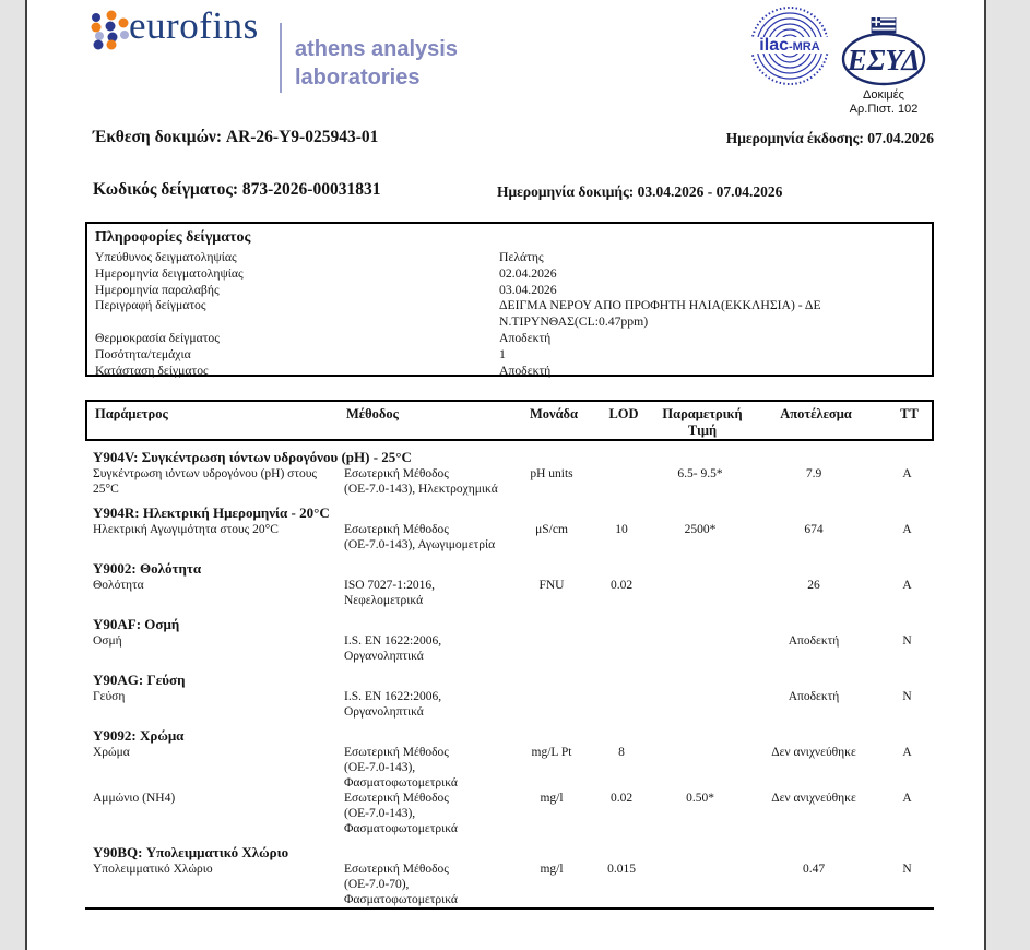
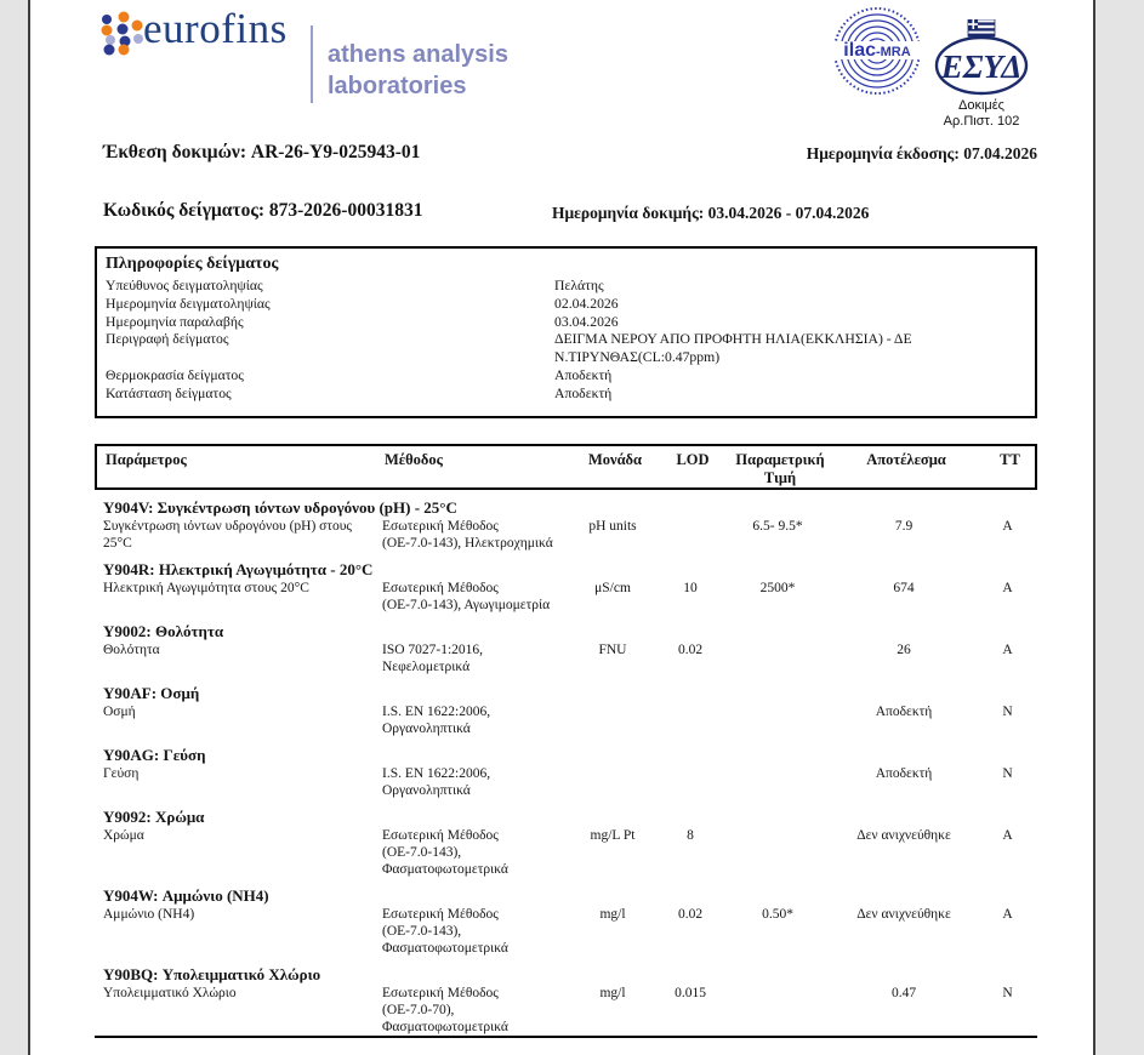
  eurofins
  athens analysis
  laboratories
  ilac-MRA
  ΕΣΥΔ
  Δοκιμές
  Αρ.Πιστ. 102
  Έκθεση δοκιμών: AR-26-Y9-025943-01
  Ημερομηνία έκδοσης: 07.04.2026
  Κωδικός δείγματος: 873-2026-00031831
  Ημερομηνία δοκιμής: 03.04.2026 - 07.04.2026
  Πληροφορίες δείγματος
  Υπεύθυνος δειγματοληψίας
  Πελάτης
  Ημερομηνία δειγματοληψίας
  02.04.2026
  Ημερομηνία παραλαβής
  03.04.2026
  Περιγραφή δείγματος
  ΔΕΙΓΜΑ ΝΕΡΟΥ ΑΠΟ ΠΡΟΦΗΤΗ ΗΛΙΑ(ΕΚΚΛΗΣΙΑ) - ΔΕ
  Ν.ΤΙΡΥΝΘΑΣ(CL:0.47ppm)
  Θερμοκρασία δείγματος
  Αποδεκτή
- Ποσότητα/τεμάχια
- 1
  Κατάσταση δείγματος
  Αποδεκτή
  Παράμετρος
  Μέθοδος
  Μονάδα
  LOD
  Παραμετρική
  Τιμή
  Αποτέλεσμα
  TT
  Y904V: Συγκέντρωση ιόντων υδρογόνου (pH) - 25°C
  Συγκέντρωση ιόντων υδρογόνου (pH) στους
  25°C
  Εσωτερική Μέθοδος
  (ΟΕ-7.0-143), Ηλεκτροχημικά
  pH units
  6.5- 9.5*
  7.9
  A
- Y904R: Ηλεκτρική Ημερομηνία - 20°C
+ Y904R: Ηλεκτρική Αγωγιμότητα - 20°C
  Ηλεκτρική Αγωγιμότητα στους 20°C
  Εσωτερική Μέθοδος
  (ΟΕ-7.0-143), Αγωγιμομετρία
  μS/cm
  10
  2500*
  674
  A
  Y9002: Θολότητα
  Θολότητα
  ISO 7027-1:2016,
  Νεφελομετρικά
  FNU
  0.02
  26
  A
  Y90AF: Οσμή
  Οσμή
  I.S. EN 1622:2006,
  Οργανοληπτικά
  Αποδεκτή
  N
  Y90AG: Γεύση
  Γεύση
  I.S. EN 1622:2006,
  Οργανοληπτικά
  Αποδεκτή
  N
  Y9092: Χρώμα
  Χρώμα
  Εσωτερική Μέθοδος
  (ΟΕ-7.0-143),
  Φασματοφωτομετρικά
  mg/L Pt
  8
  Δεν ανιχνεύθηκε
  A
+ Y904W: Αμμώνιο (NH4)
  Αμμώνιο (NH4)
  Εσωτερική Μέθοδος
  (ΟΕ-7.0-143),
  Φασματοφωτομετρικά
  mg/l
  0.02
  0.50*
  Δεν ανιχνεύθηκε
  A
  Y90BQ: Υπολειμματικό Χλώριο
  Υπολειμματικό Χλώριο
  Εσωτερική Μέθοδος
  (ΟΕ-7.0-70),
  Φασματοφωτομετρικά
  mg/l
  0.015
  0.47
  N
